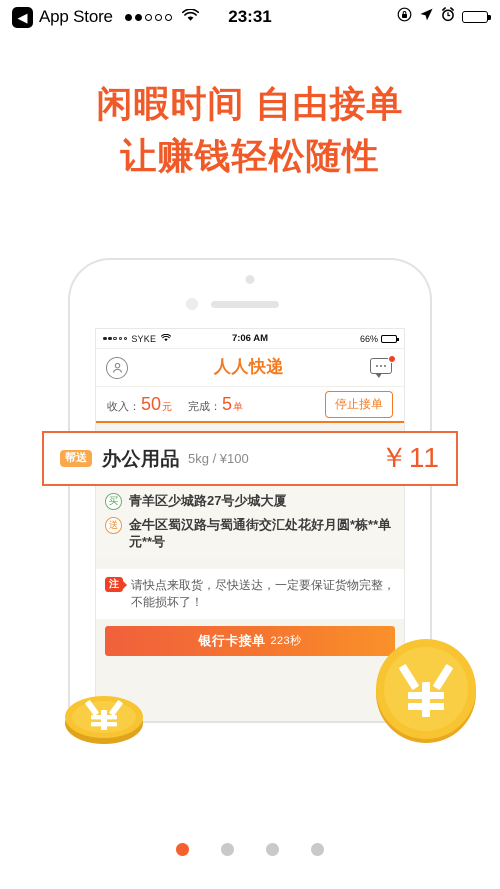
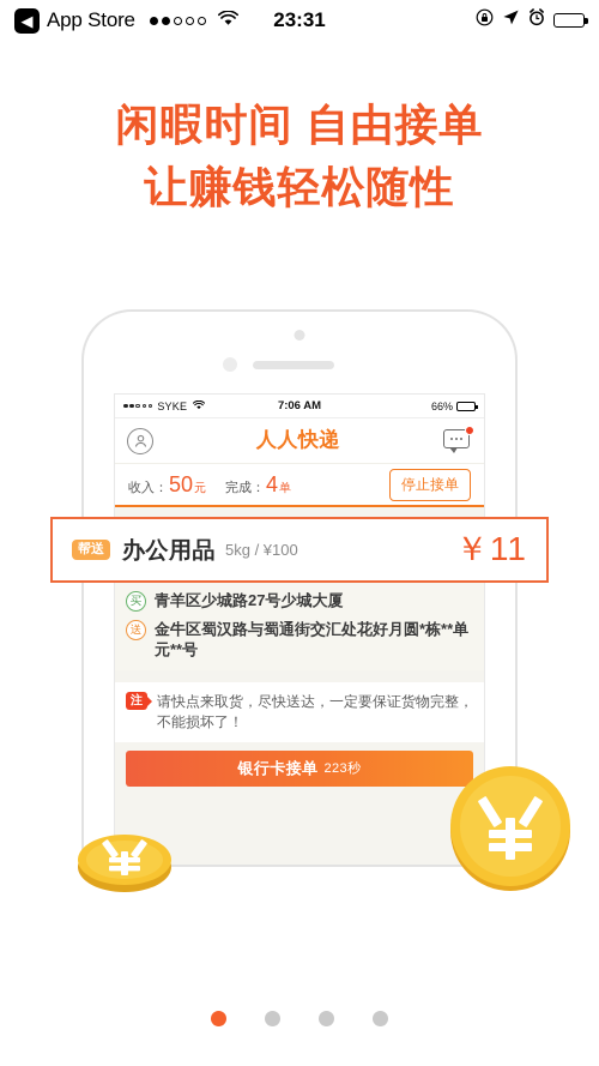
  ◀
  App Store
  23:31
  闲暇时间 自由接单
  让赚钱轻松随性
  SYKE
  7:06 AM
  66%
  人人快递
  收入：50元
- 完成：5单
+ 完成：4单
  停止接单
  买
  青羊区少城路27号少城大厦
  送
  金牛区蜀汉路与蜀通街交汇处花好月圆*栋**单元**号
  注
  请快点来取货，尽快送达，一定要保证货物完整，不能损坏了！
  银行卡接单
  223秒
  帮送
  办公用品
  5kg / ¥100
  ￥11
